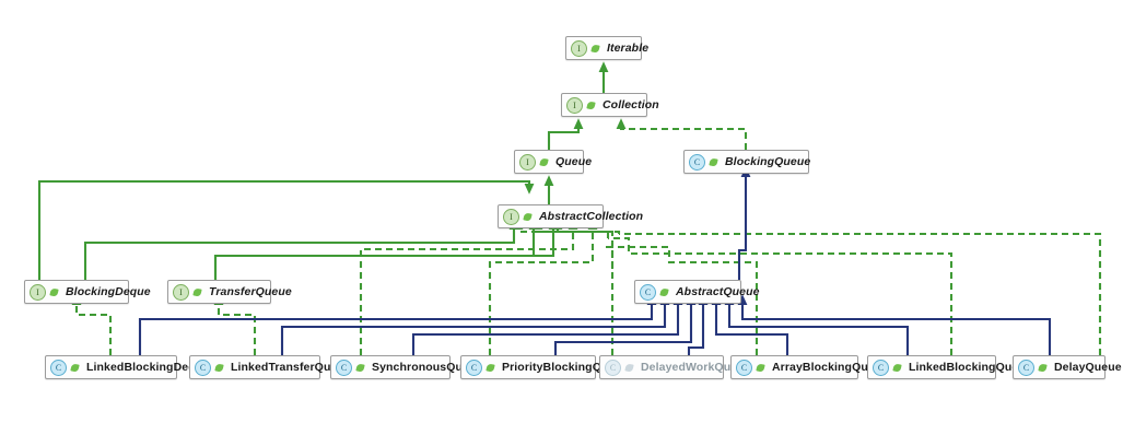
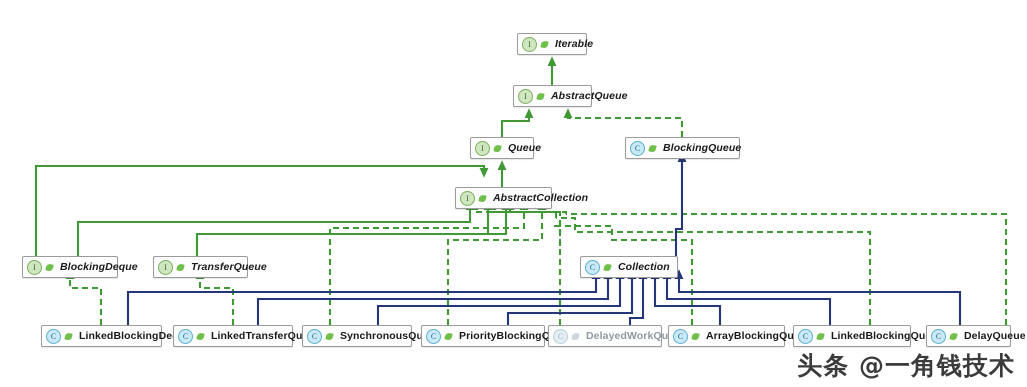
  I
  Iterable
  I
- Collection
+ AbstractQueue
  I
  Queue
  C
  BlockingQueue
  I
  AbstractCollection
  I
  BlockingDeque
  I
  TransferQueue
  C
- AbstractQueue
+ Collection
  C
  LinkedBlockingDe
  C
  LinkedTransferQu
  C
  SynchronousQu
  C
  PriorityBlockingQ
  C
  DelayedWorkQu
  C
  ArrayBlockingQu
  C
  LinkedBlockingQu
  C
  DelayQueue
+ 头条 @一角钱技术
